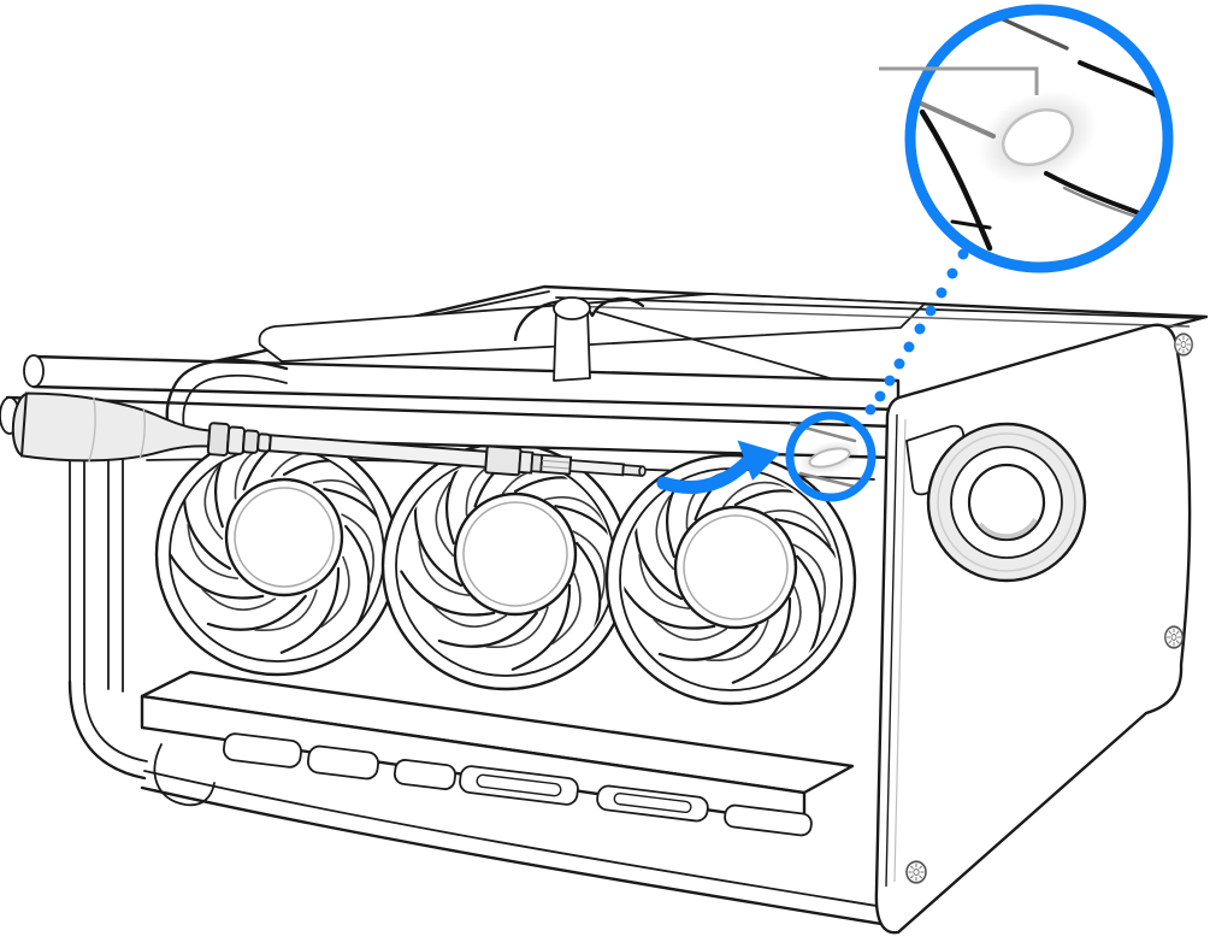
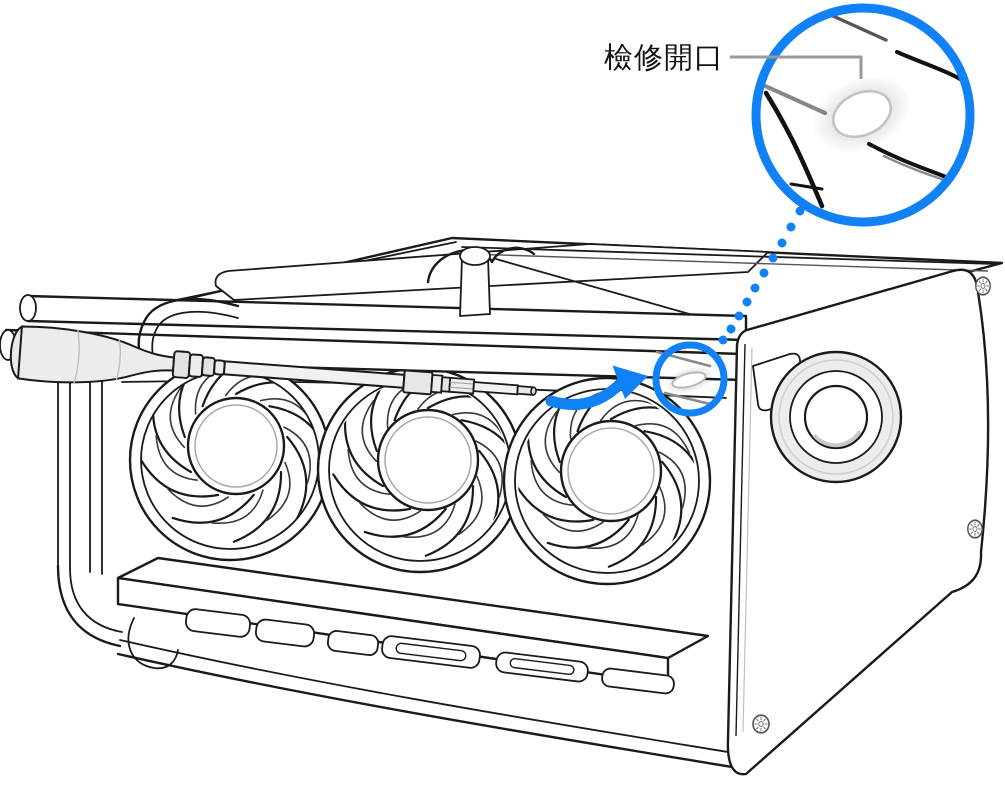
+ 檢修開口
